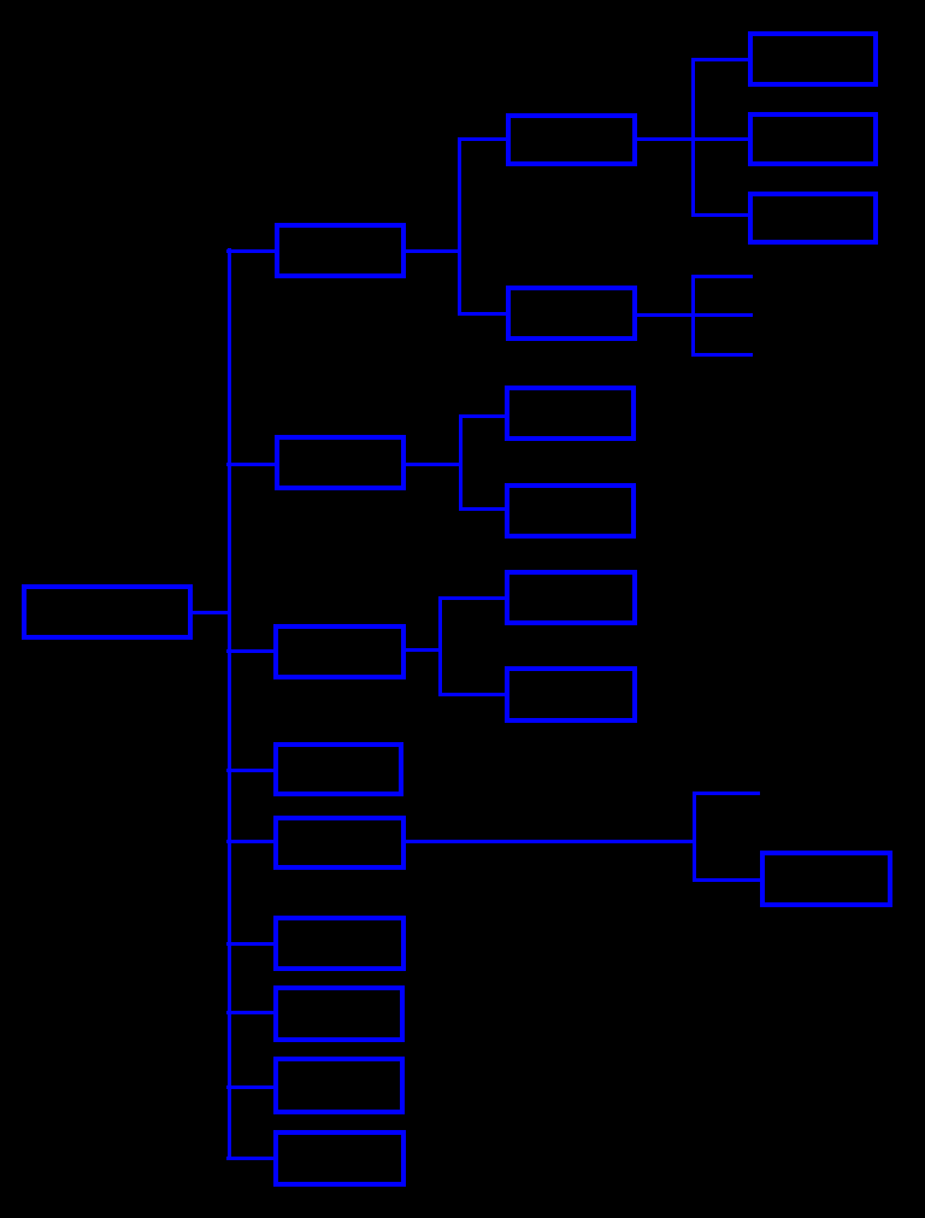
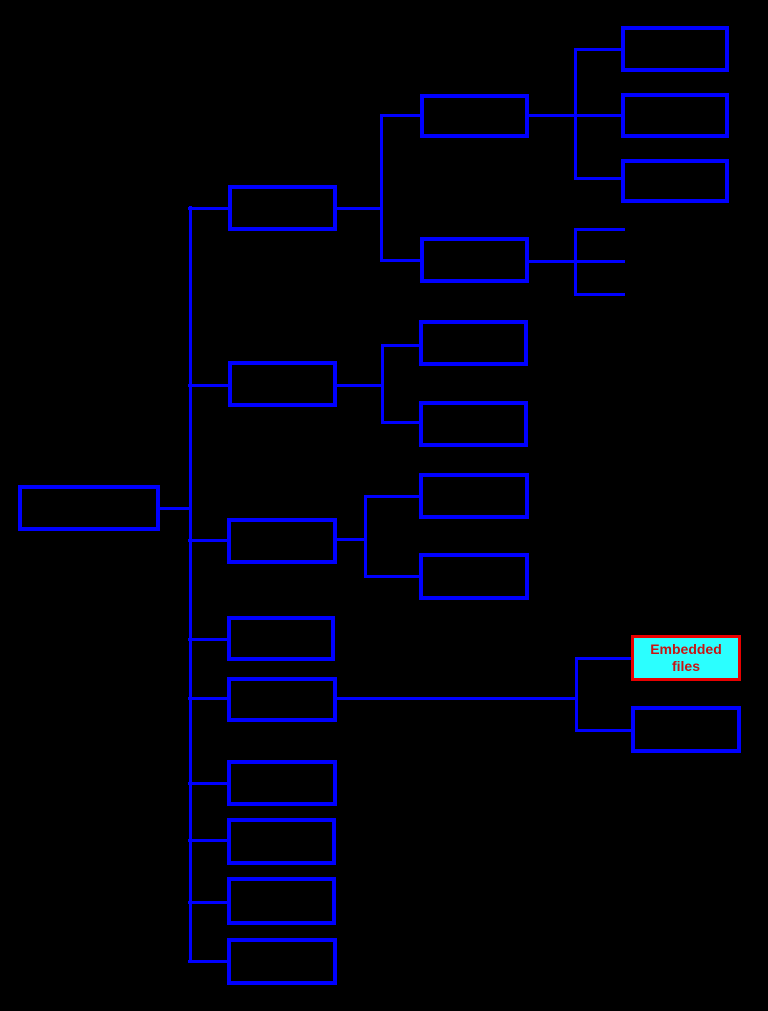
+ Embedded files
